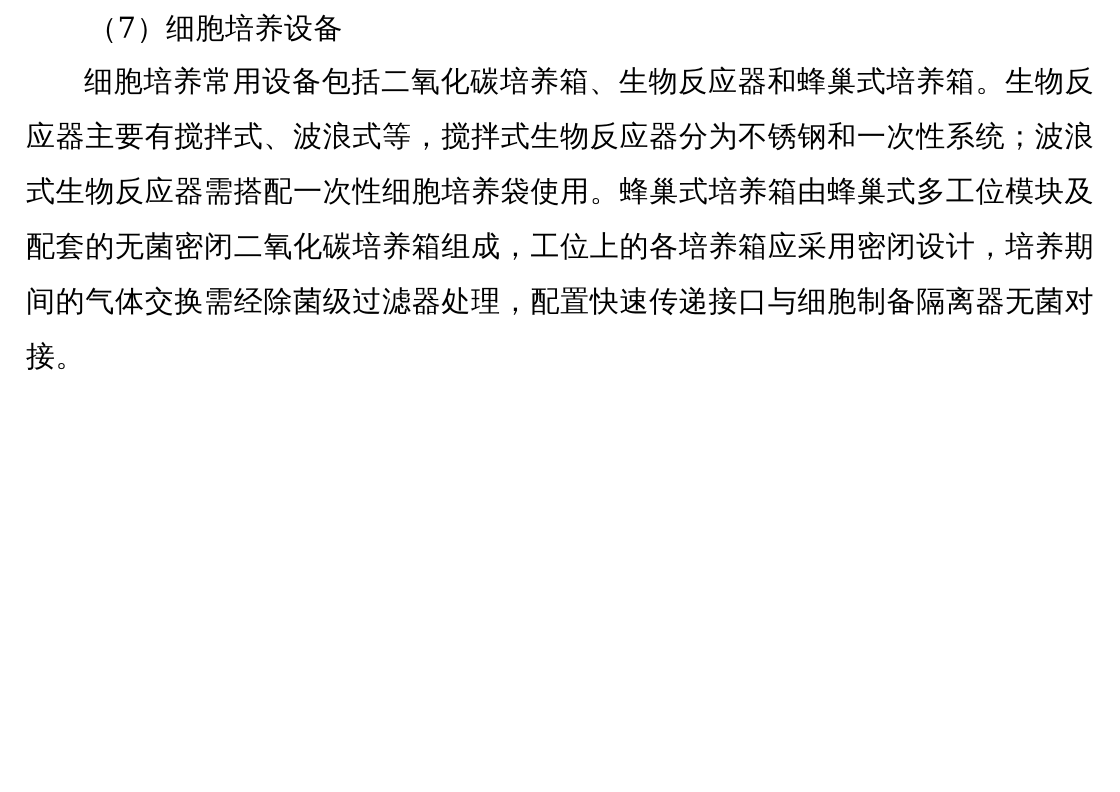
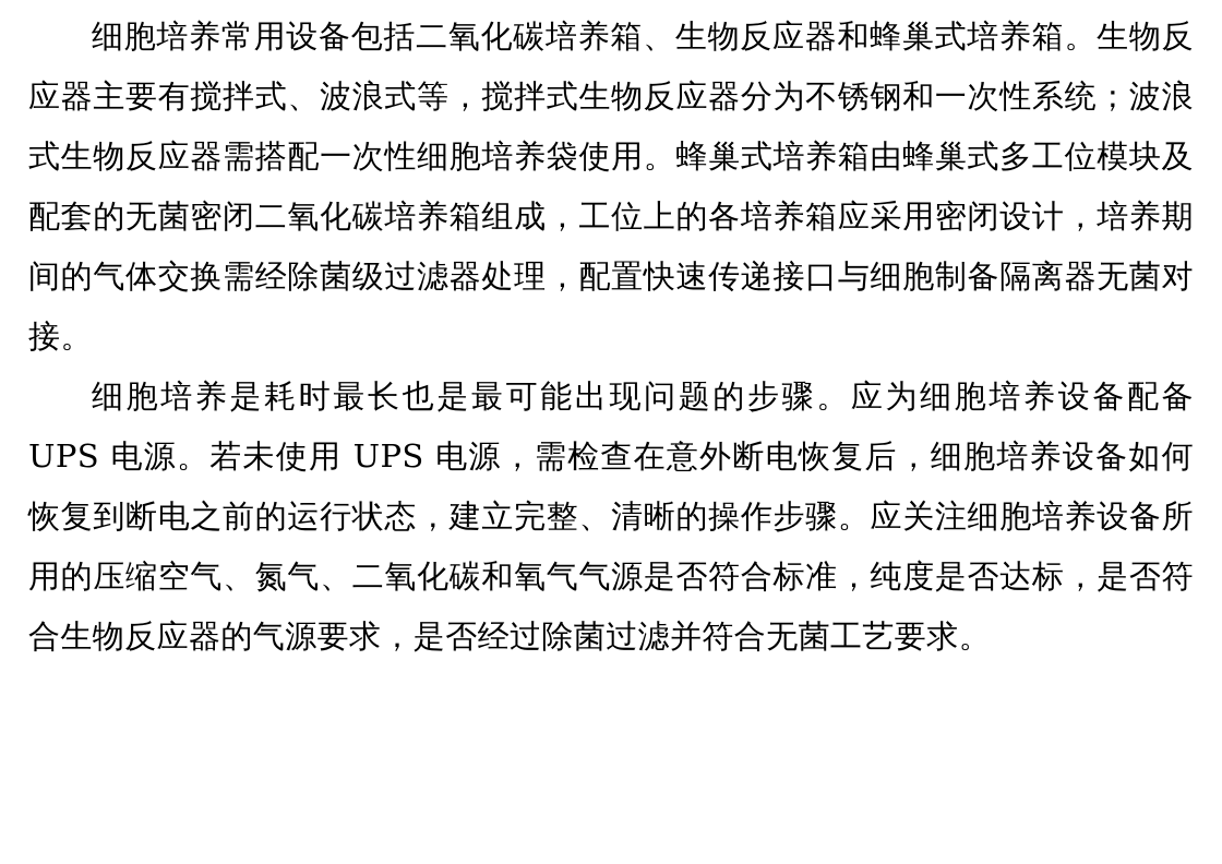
- （7）细胞培养设备
  细胞培养常用设备包括二氧化碳培养箱、生物反应器和蜂巢式培养箱。生物反应器主要有搅拌式、波浪式等，搅拌式生物反应器分为不锈钢和一次性系统；波浪式生物反应器需搭配一次性细胞培养袋使用。蜂巢式培养箱由蜂巢式多工位模块及配套的无菌密闭二氧化碳培养箱组成，工位上的各培养箱应采用密闭设计，培养期间的气体交换需经除菌级过滤器处理，配置快速传递接口与细胞制备隔离器无菌对接。
+ 细胞培养是耗时最长也是最可能出现问题的步骤。应为细胞培养设备配备 UPS 电源。若未使用 UPS 电源，需检查在意外断电恢复后，细胞培养设备如何恢复到断电之前的运行状态，建立完整、清晰的操作步骤。应关注细胞培养设备所用的压缩空气、氮气、二氧化碳和氧气气源是否符合标准，纯度是否达标，是否符合生物反应器的气源要求，是否经过除菌过滤并符合无菌工艺要求。
